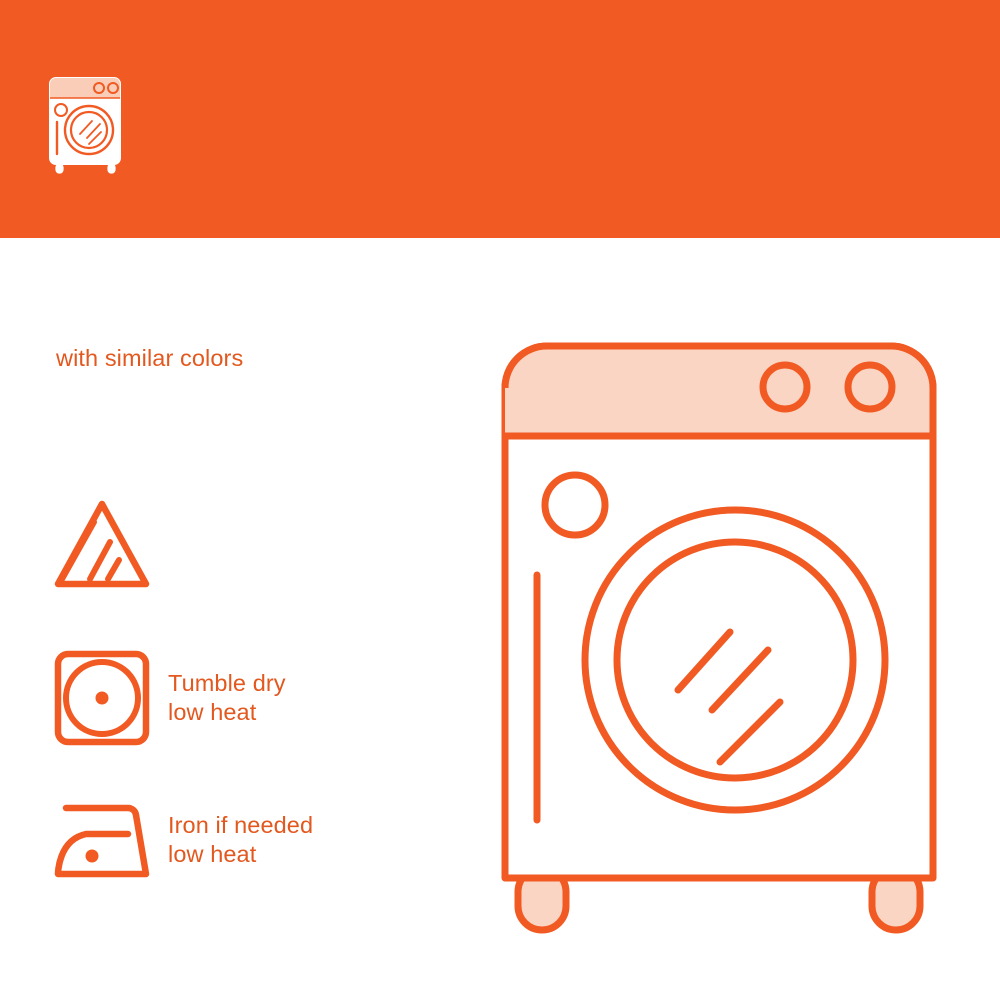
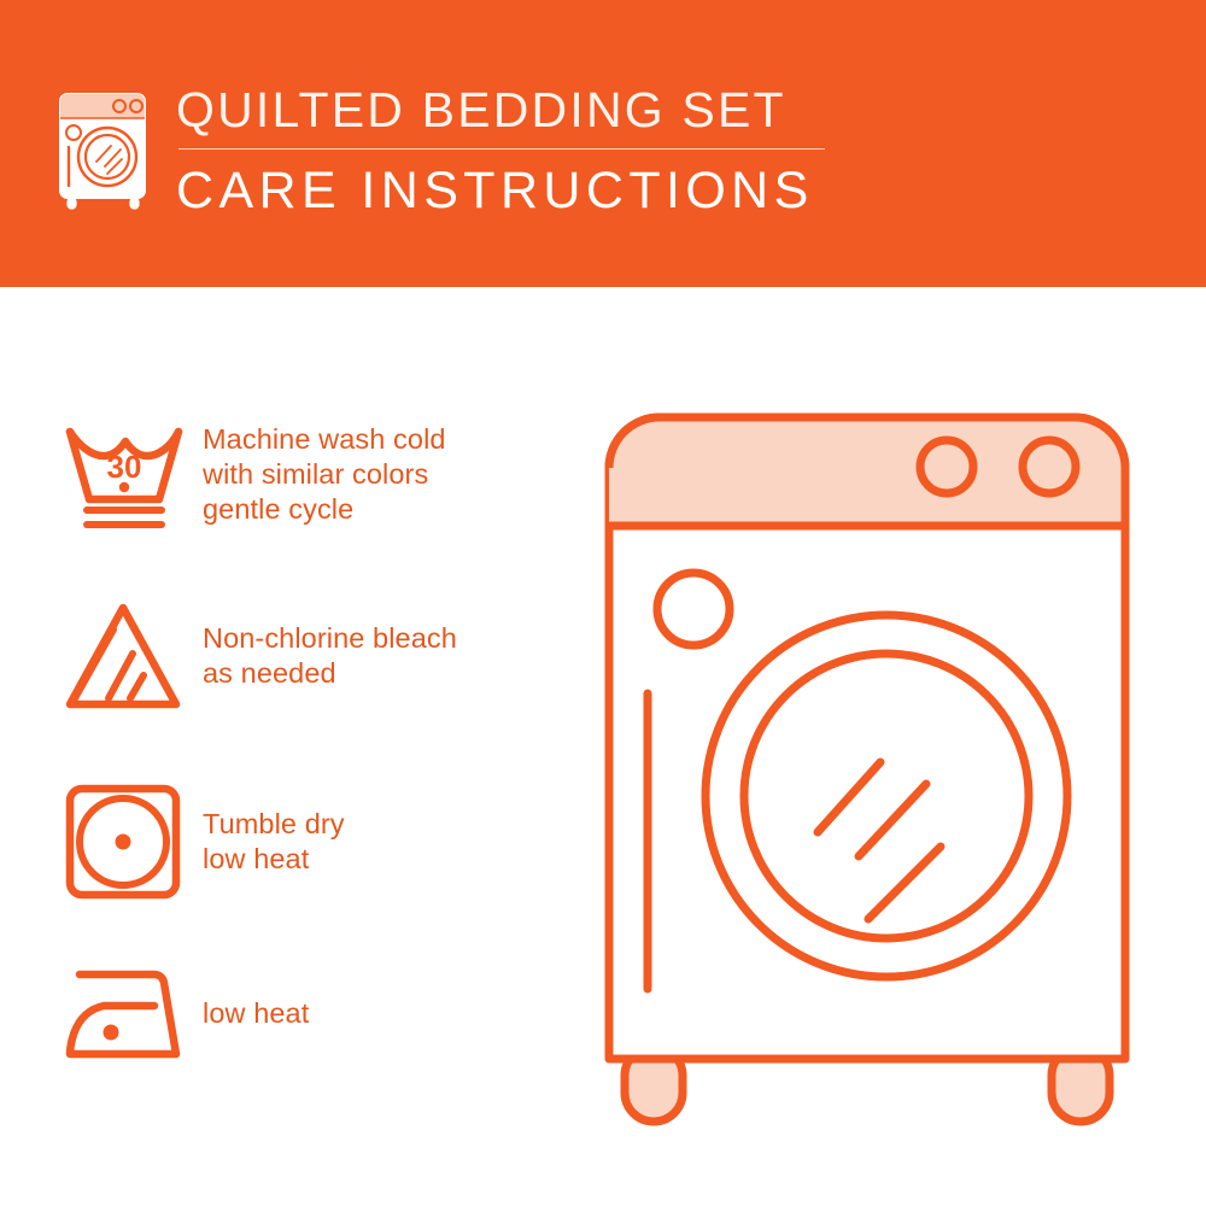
+ QUILTED BEDDING SET
+ CARE INSTRUCTIONS
+ 30
+ Machine wash cold
  with similar colors
+ gentle cycle
+ Non-chlorine bleach
+ as needed
  Tumble dry
  low heat
- Iron if needed
  low heat
